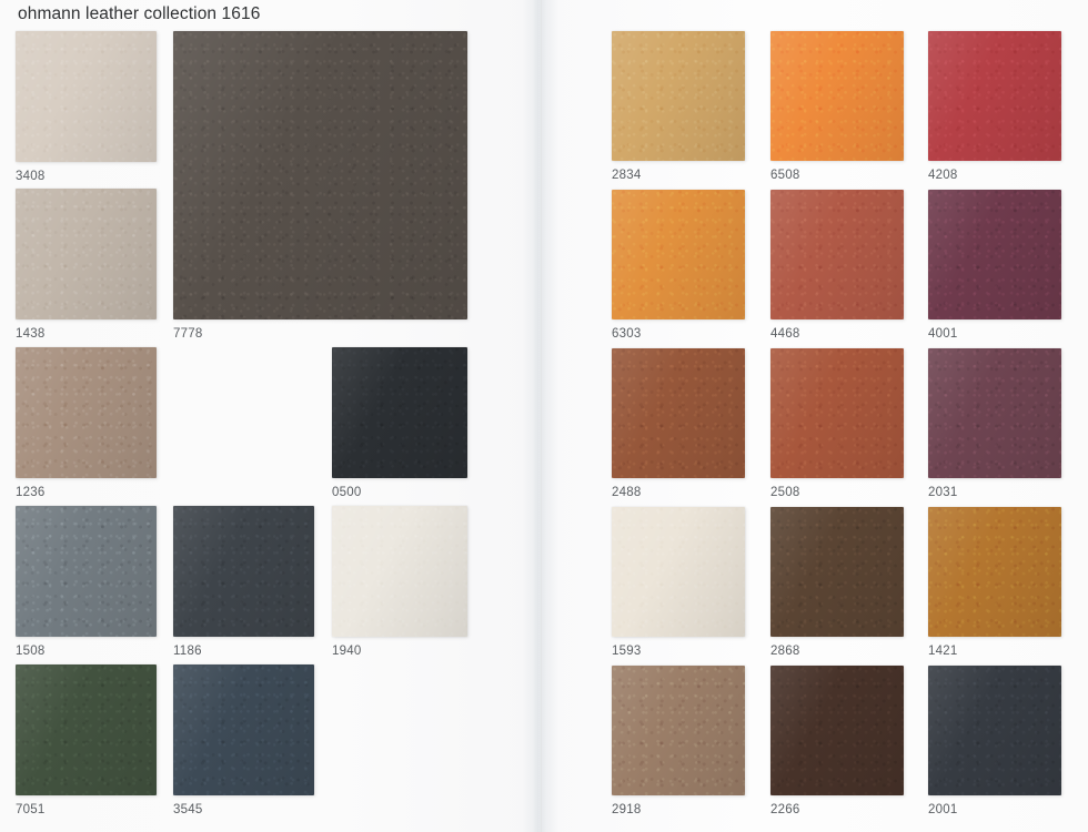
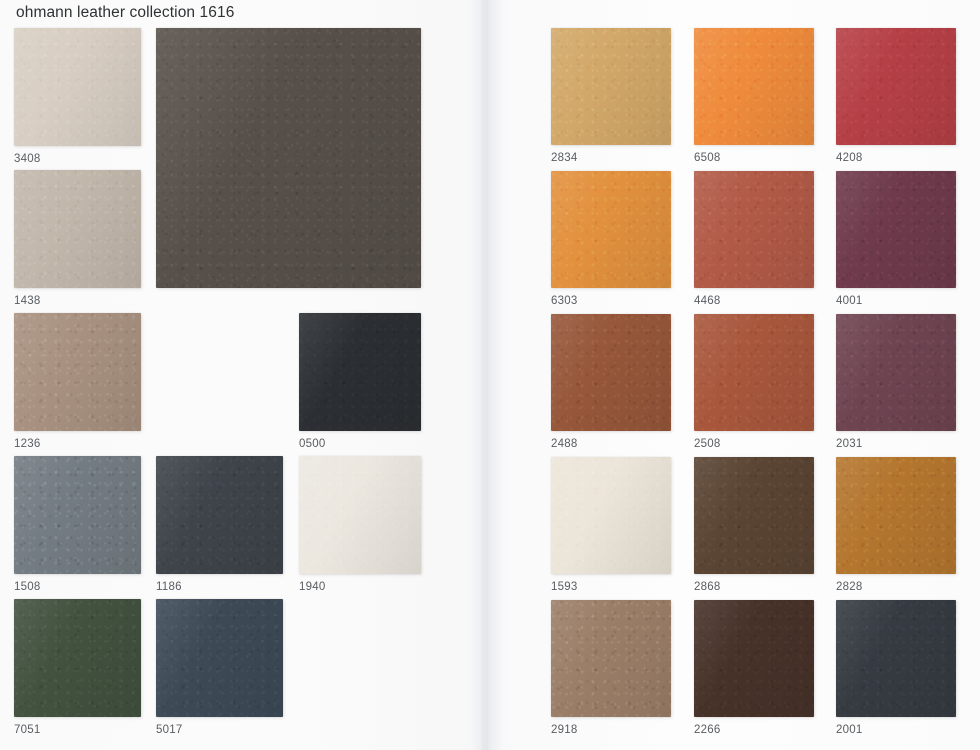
  ohmann leather collection 1616
  3408
  1438
- 7778
  1236
  0500
  1508
  1186
  1940
  7051
- 3545
+ 5017
  2834
  6508
  4208
  6303
  4468
  4001
  2488
  2508
  2031
  1593
  2868
- 1421
+ 2828
  2918
  2266
  2001
